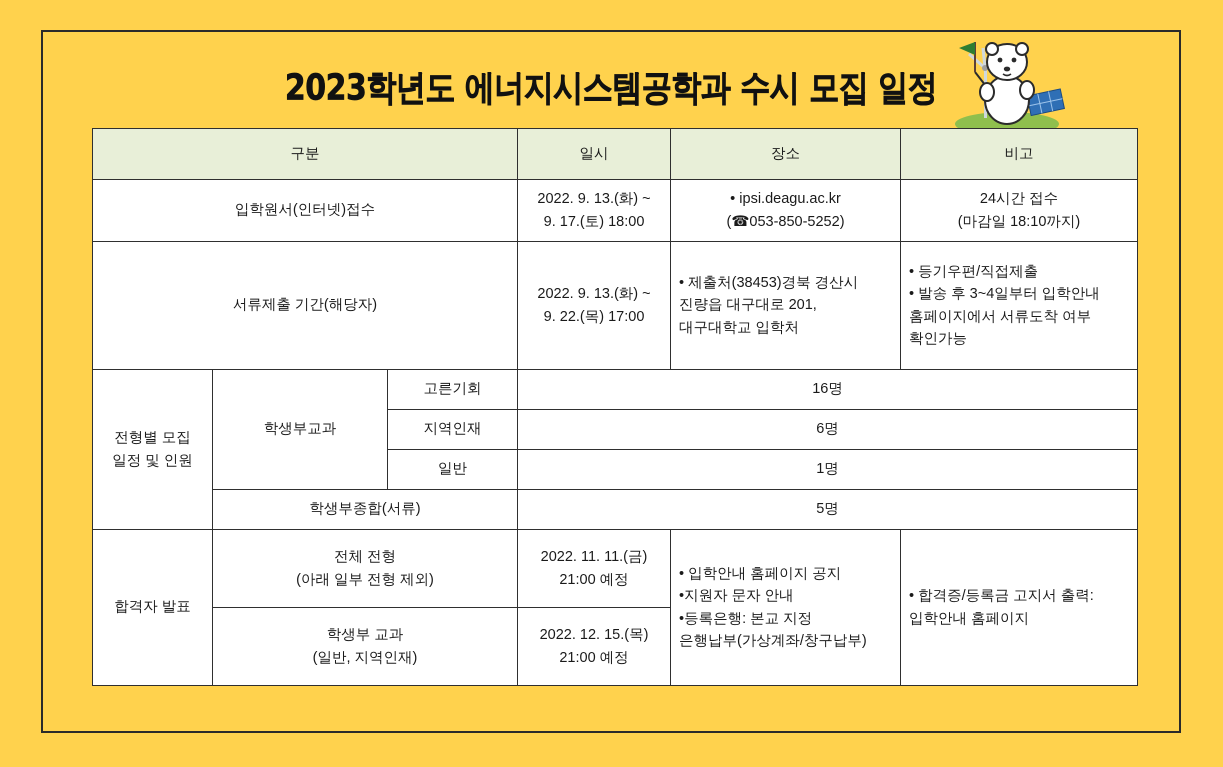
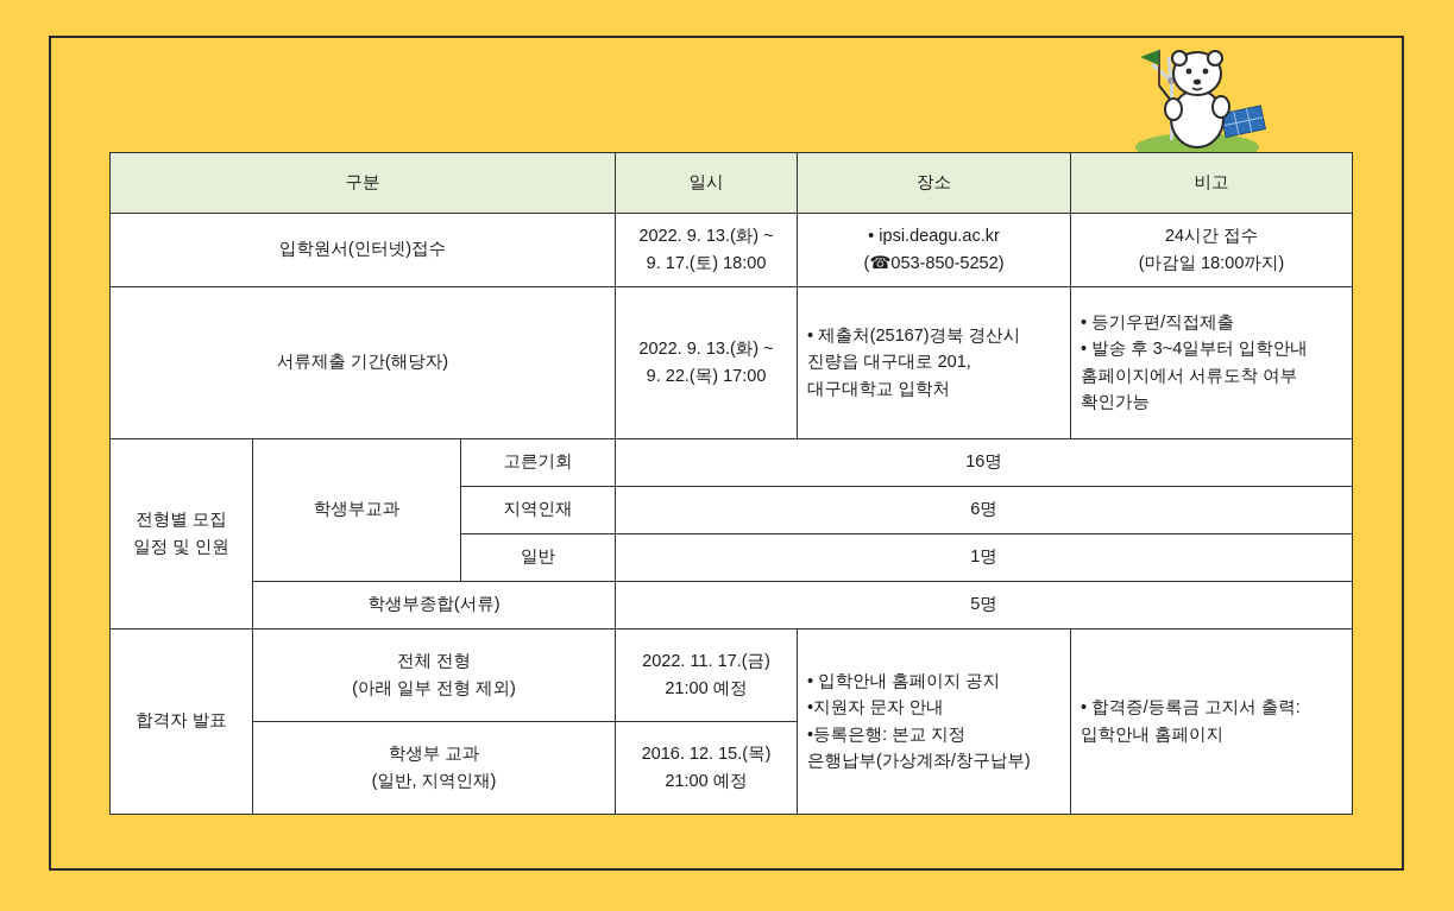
- 2023학년도 에너지시스템공학과 수시 모집 일정
  구분	일시	장소	비고
- 입학원서(인터넷)접수	2022. 9. 13.(화) ~ 9. 17.(토) 18:00	• ipsi.deagu.ac.kr (☎053-850-5252)	24시간 접수 (마감일 18:10까지)
+ 입학원서(인터넷)접수	2022. 9. 13.(화) ~ 9. 17.(토) 18:00	• ipsi.deagu.ac.kr (☎053-850-5252)	24시간 접수 (마감일 18:00까지)
- 서류제출 기간(해당자)	2022. 9. 13.(화) ~ 9. 22.(목) 17:00	• 제출처(38453)경북 경산시 진량읍 대구대로 201, 대구대학교 입학처	• 등기우편/직접제출 • 발송 후 3~4일부터 입학안내 홈페이지에서 서류도착 여부 확인가능
+ 서류제출 기간(해당자)	2022. 9. 13.(화) ~ 9. 22.(목) 17:00	• 제출처(25167)경북 경산시 진량읍 대구대로 201, 대구대학교 입학처	• 등기우편/직접제출 • 발송 후 3~4일부터 입학안내 홈페이지에서 서류도착 여부 확인가능
  전형별 모집 일정 및 인원	학생부교과	고른기회	16명
  지역인재	6명
  일반	1명
  학생부종합(서류)	5명
- 합격자 발표	전체 전형 (아래 일부 전형 제외)	2022. 11. 11.(금) 21:00 예정	• 입학안내 홈페이지 공지 •지원자 문자 안내 •등록은행: 본교 지정 은행납부(가상계좌/창구납부)	• 합격증/등록금 고지서 출력: 입학안내 홈페이지
+ 합격자 발표	전체 전형 (아래 일부 전형 제외)	2022. 11. 17.(금) 21:00 예정	• 입학안내 홈페이지 공지 •지원자 문자 안내 •등록은행: 본교 지정 은행납부(가상계좌/창구납부)	• 합격증/등록금 고지서 출력: 입학안내 홈페이지
- 학생부 교과 (일반, 지역인재)	2022. 12. 15.(목) 21:00 예정
+ 학생부 교과 (일반, 지역인재)	2016. 12. 15.(목) 21:00 예정
